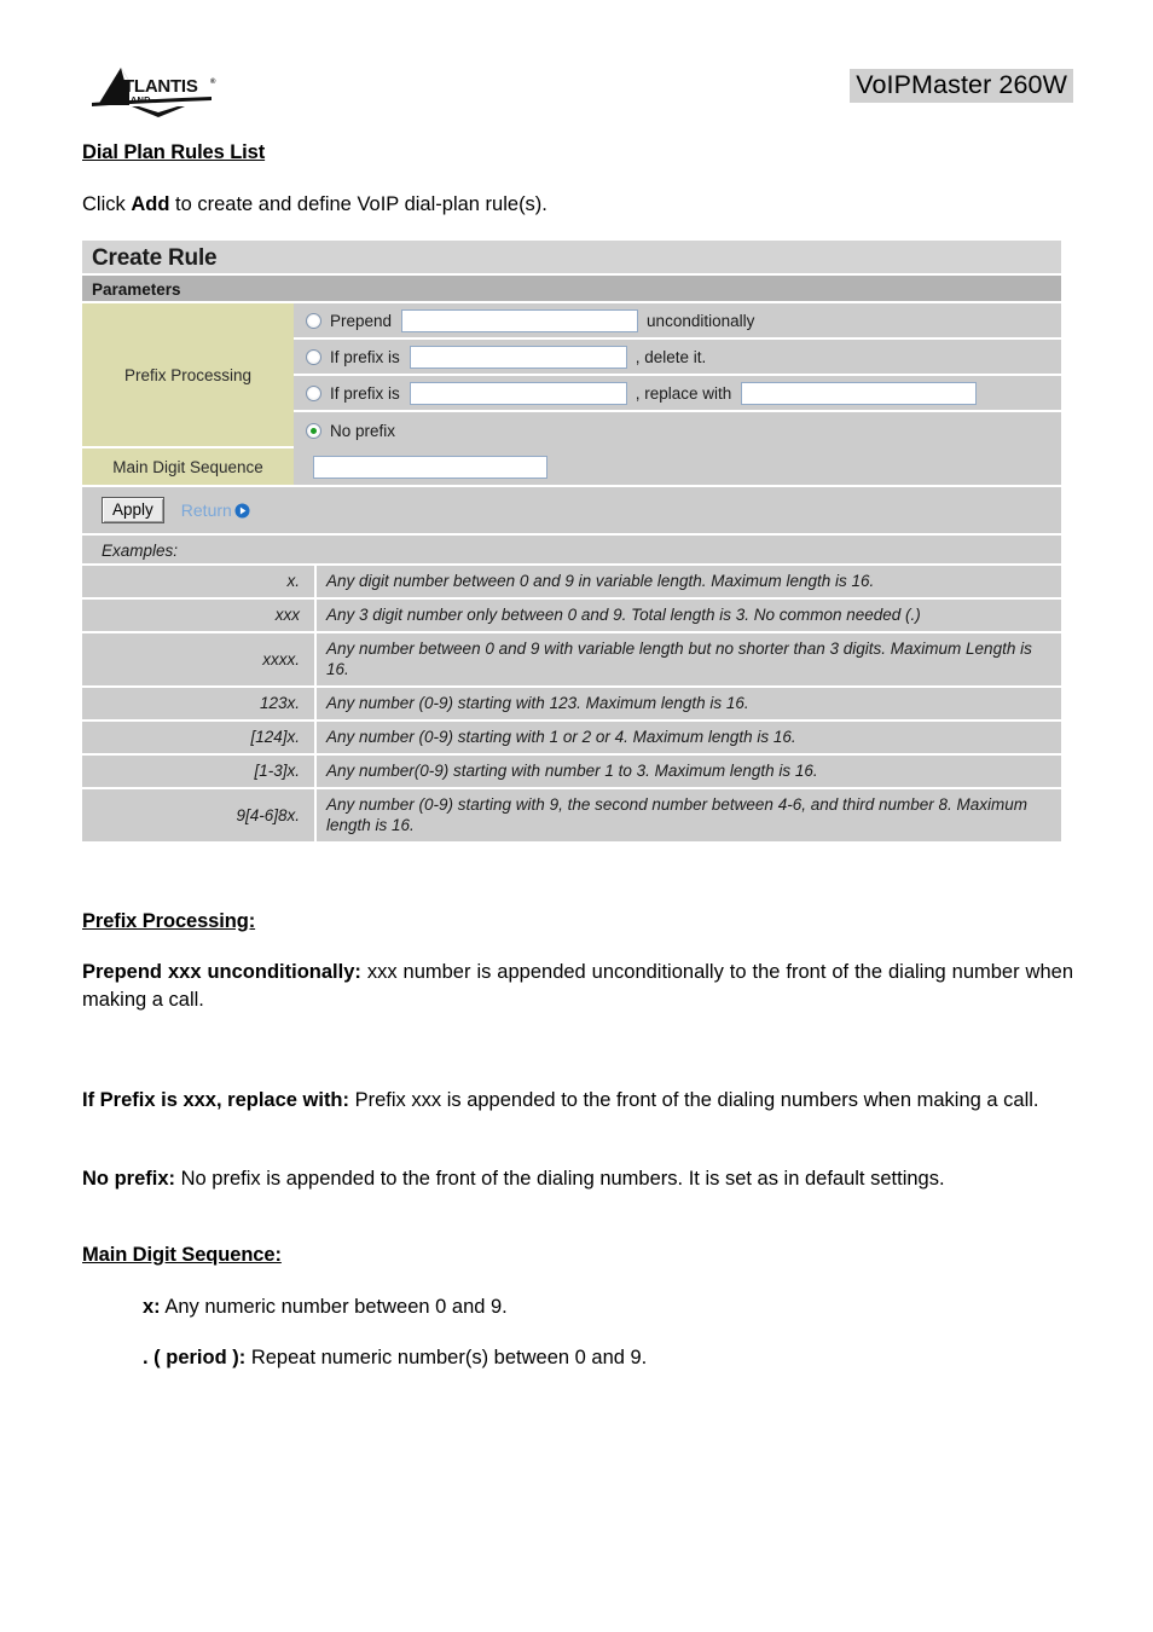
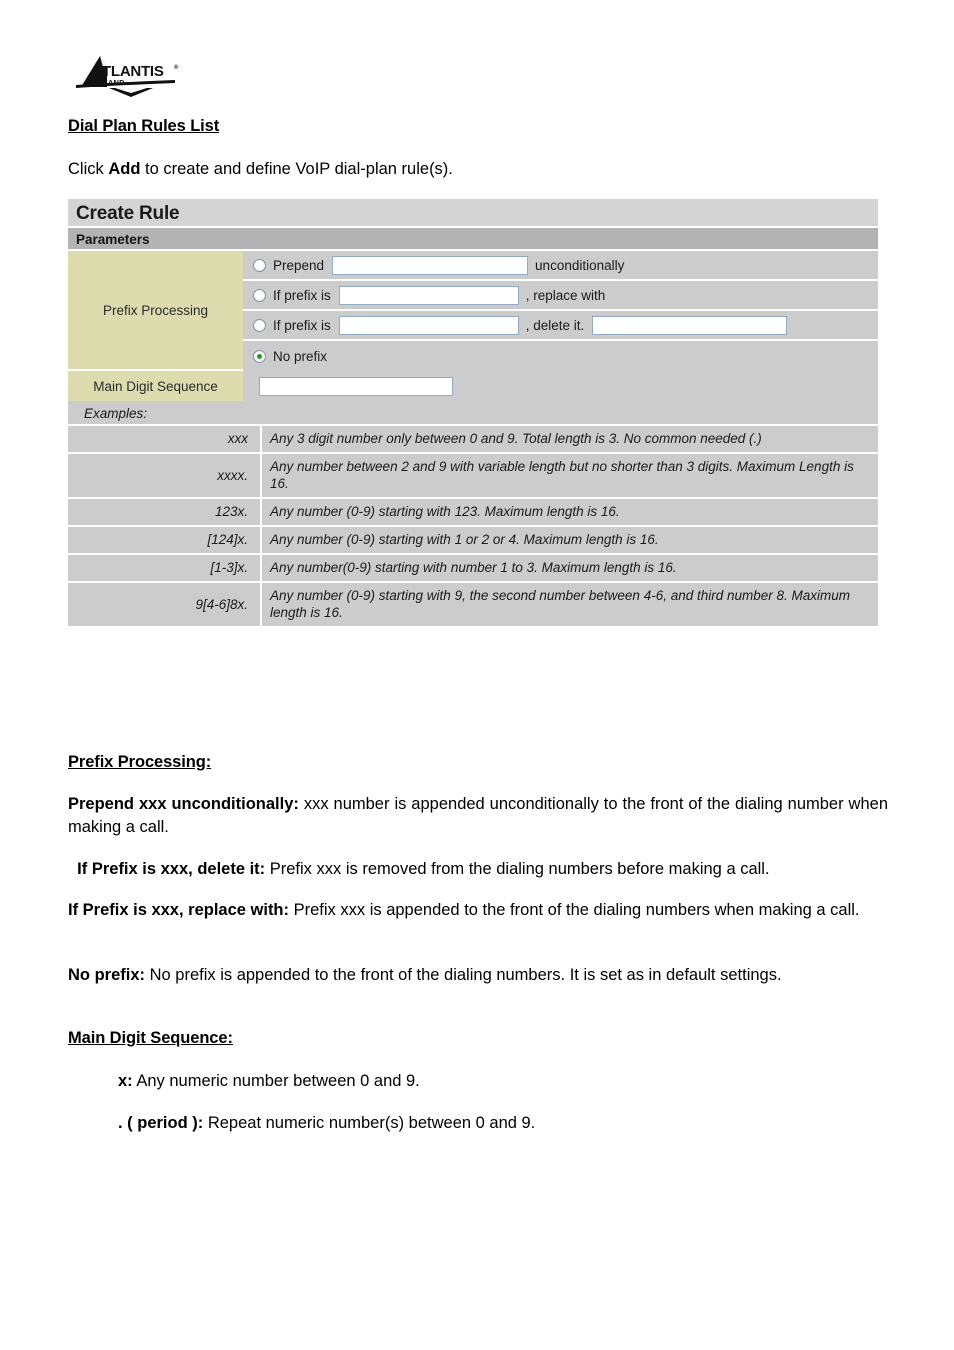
  TLANTIS
  LAN
- VoIPMaster 260W
  Dial Plan Rules List
  Click Add to create and define VoIP dial-plan rule(s).
  Create Rule
  Parameters
  Prefix Processing
  Prepend
  unconditionally
  If prefix is
- , delete it.
+ , replace with
  If prefix is
- , replace with
+ , delete it.
  No prefix
  Main Digit Sequence
- Apply
- Return
  Examples:
- x.	Any digit number between 0 and 9 in variable length. Maximum length is 16.
  xxx	Any 3 digit number only between 0 and 9. Total length is 3. No common needed (.)
- xxxx.	Any number between 0 and 9 with variable length but no shorter than 3 digits. Maximum Length is 16.
+ xxxx.	Any number between 2 and 9 with variable length but no shorter than 3 digits. Maximum Length is 16.
  123x.	Any number (0-9) starting with 123. Maximum length is 16.
  [124]x.	Any number (0-9) starting with 1 or 2 or 4. Maximum length is 16.
  [1-3]x.	Any number(0-9) starting with number 1 to 3. Maximum length is 16.
  9[4-6]8x.	Any number (0-9) starting with 9, the second number between 4-6, and third number 8. Maximum length is 16.
  Prefix Processing:
  Prepend xxx unconditionally: xxx number is appended unconditionally to the front of the dialing number when making a call.
+ If Prefix is xxx, delete it: Prefix xxx is removed from the dialing numbers before making a call.
  If Prefix is xxx, replace with: Prefix xxx is appended to the front of the dialing numbers when making a call.
  No prefix: No prefix is appended to the front of the dialing numbers. It is set as in default settings.
  Main Digit Sequence:
  x: Any numeric number between 0 and 9.
  . ( period ): Repeat numeric number(s) between 0 and 9.
